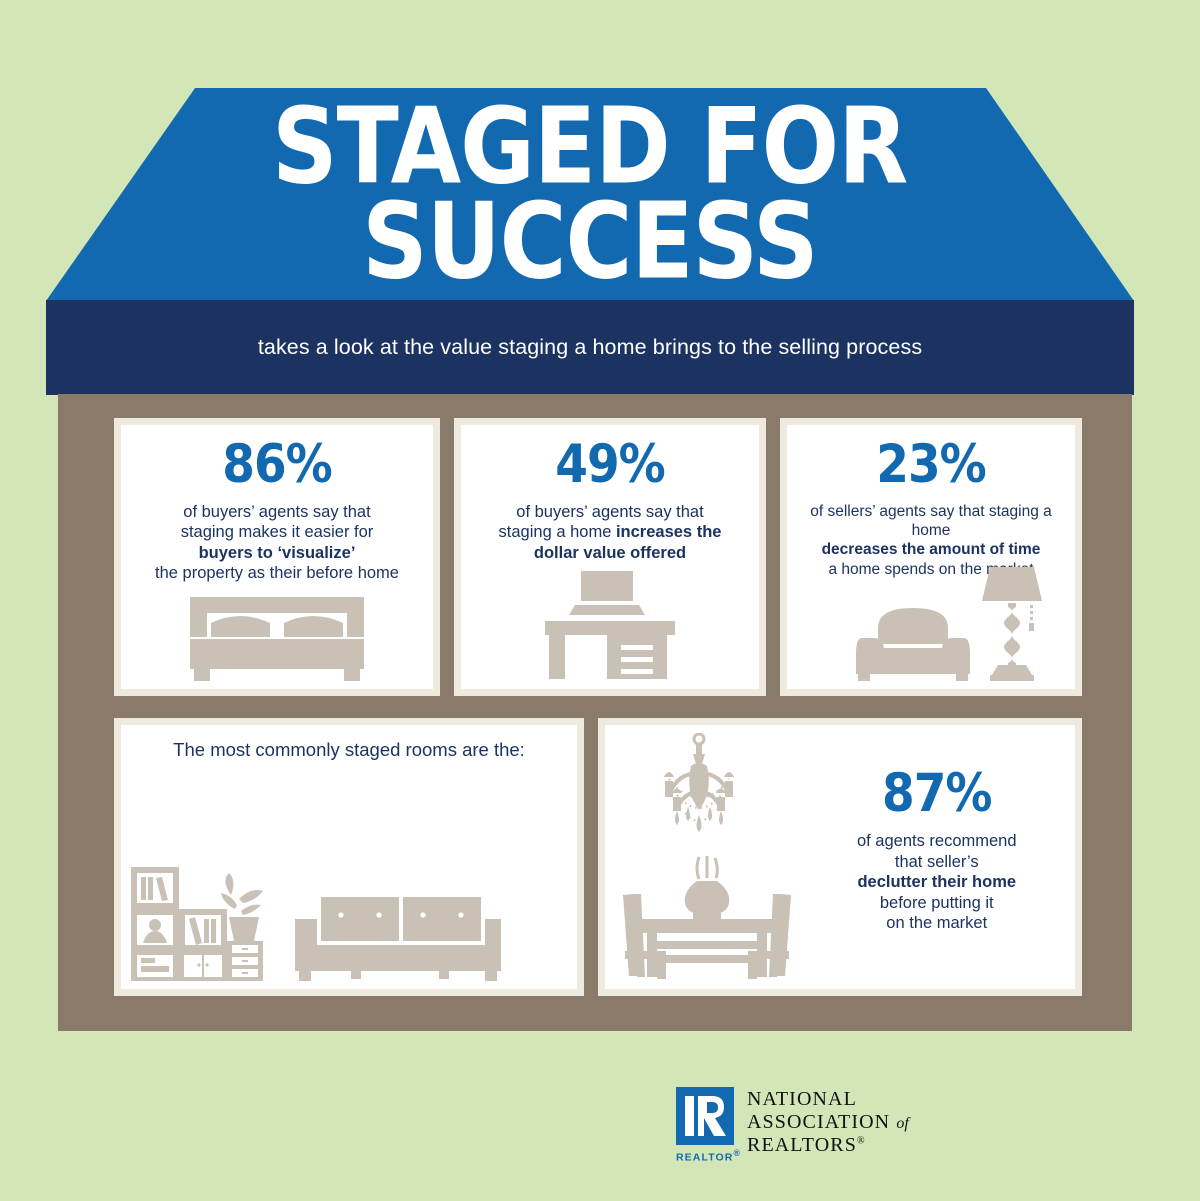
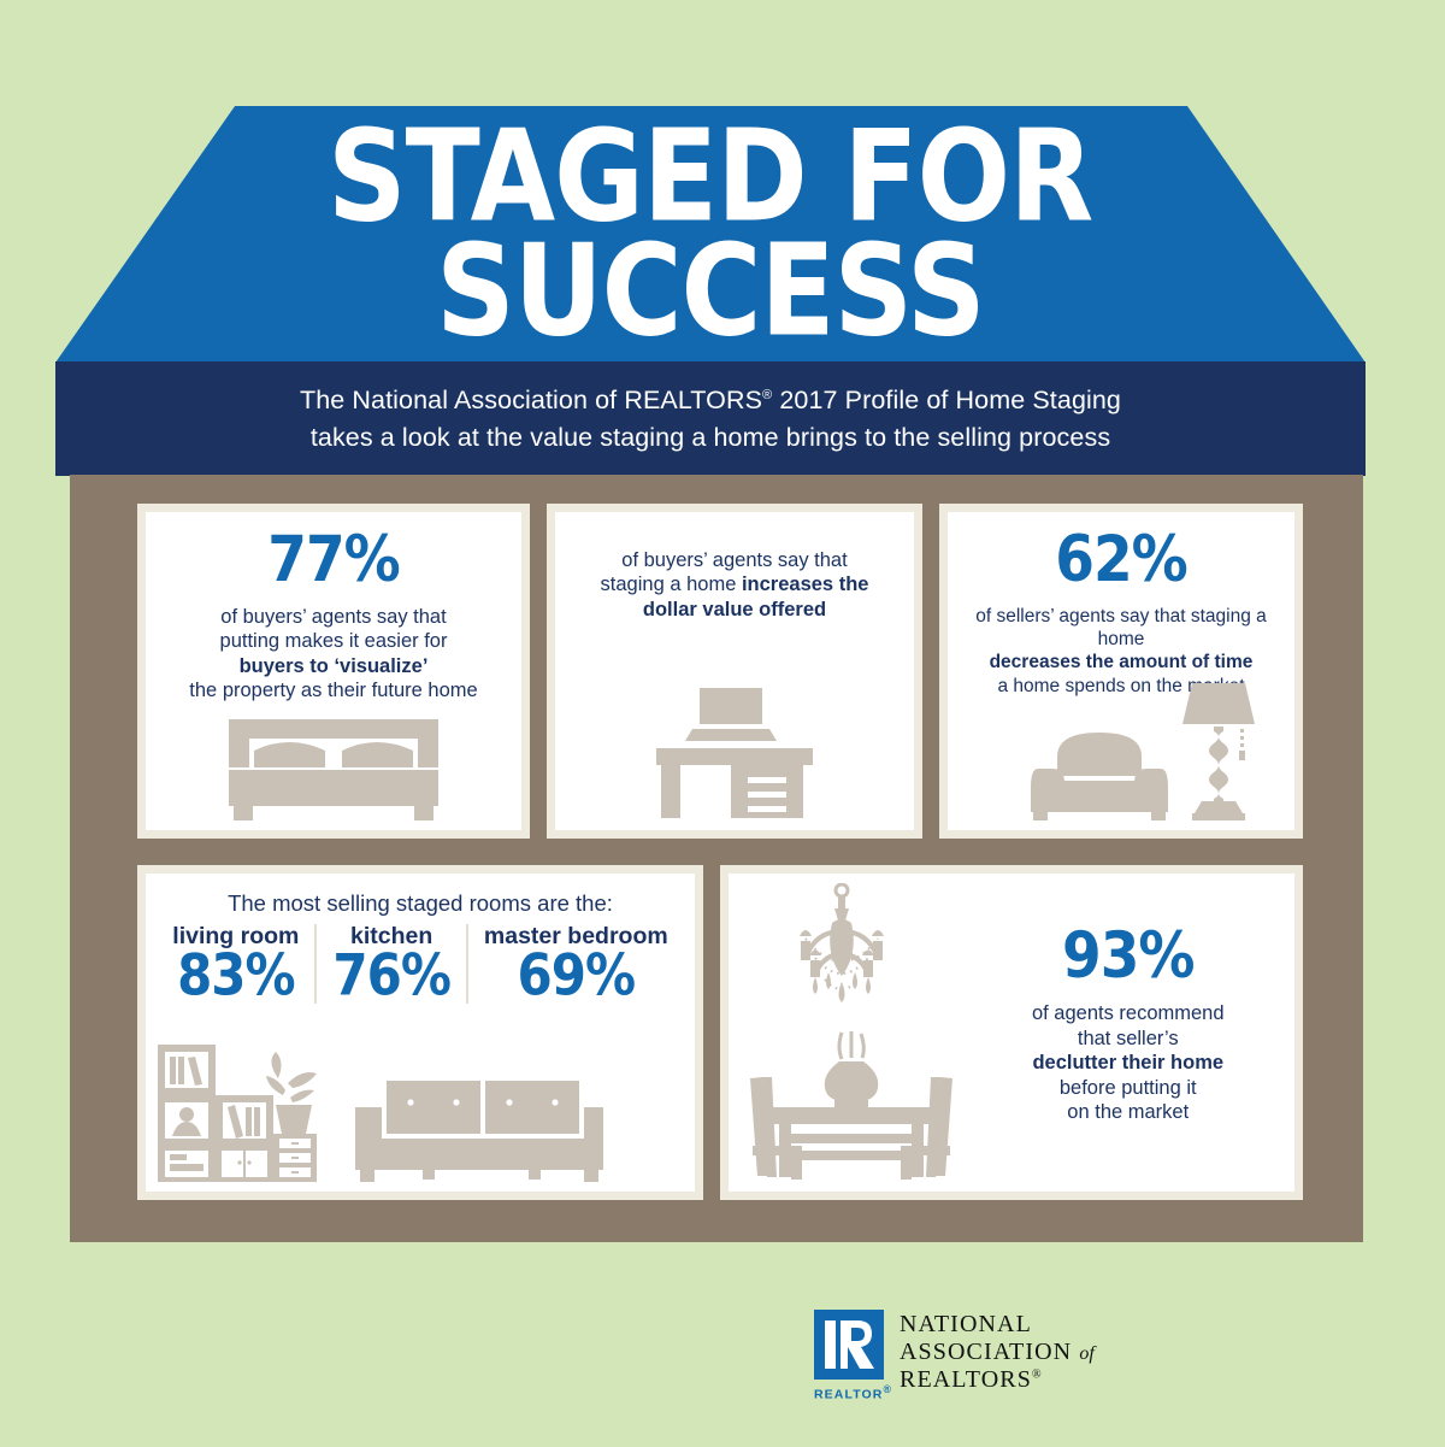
  STAGED FOR
  SUCCESS
+ The National Association of REALTORS® 2017 Profile of Home Staging
  takes a look at the value staging a home brings to the selling process
- 86%
+ 77%
  of buyers’ agents say that
- staging makes it easier for
+ putting makes it easier for
  buyers to ‘visualize’
- the property as their before home
+ the property as their future home
- 49%
  of buyers’ agents say that
  staging a home increases the
  dollar value offered
- 23%
+ 62%
  of sellers’ agents say that staging a home
  decreases the amount of time
  a home spends on the
- The most commonly staged rooms are the:
+ The most selling staged rooms are the:
+ living room
+ 83%
+ kitchen
+ 76%
+ master bedroom
+ 69%
- 87%
+ 93%
  of agents recommend
  that seller’s
  declutter their home
  before putting it
  on the market
  REALTOR®
  NATIONAL
  ASSOCIATION of
  REALTORS®
